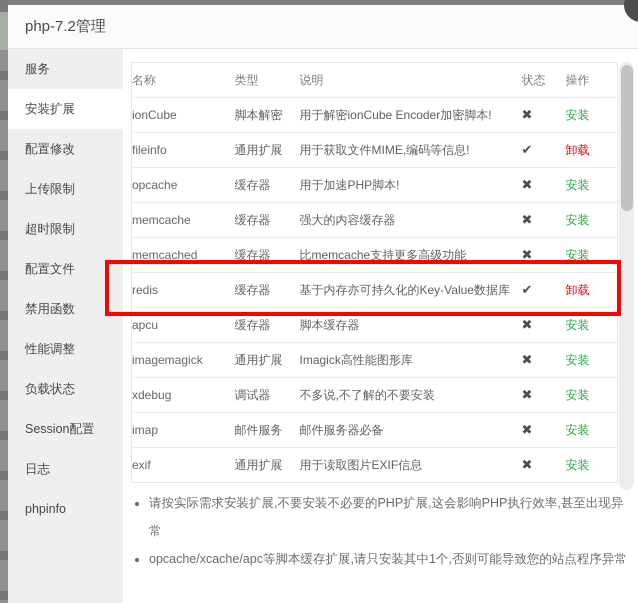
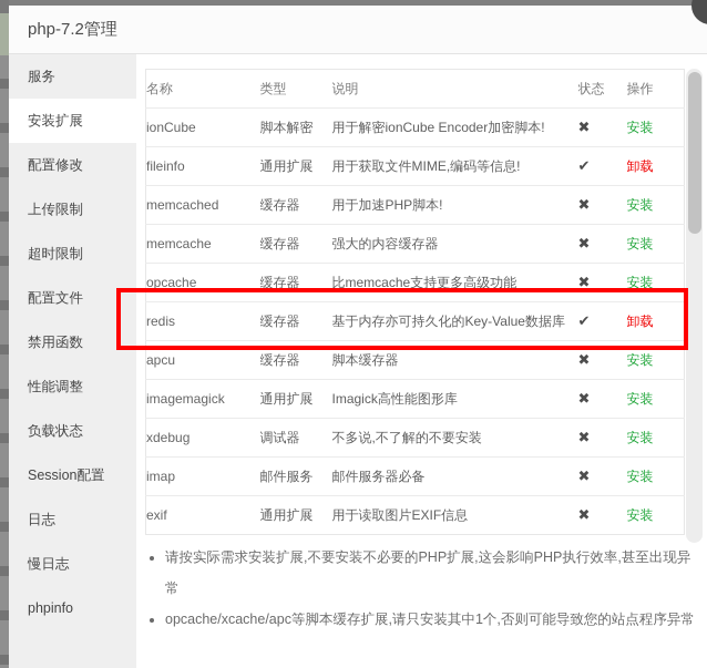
  php-7.2管理
  服务
  安装扩展
  配置修改
  上传限制
  超时限制
  配置文件
  禁用函数
  性能调整
  负载状态
  Session配置
  日志
+ 慢日志
  phpinfo
  名称	类型	说明	状态	操作
  ionCube	脚本解密	用于解密ionCube Encoder加密脚本!	✖	安装
  fileinfo	通用扩展	用于获取文件MIME,编码等信息!	✔	卸载
- opcache	缓存器	用于加速PHP脚本!	✖	安装
+ memcached	缓存器	用于加速PHP脚本!	✖	安装
  memcache	缓存器	强大的内容缓存器	✖	安装
- memcached	缓存器	比memcache支持更多高级功能	✖	安装
+ opcache	缓存器	比memcache支持更多高级功能	✖	安装
  redis	缓存器	基于内存亦可持久化的Key-Value数据库	✔	卸载
  apcu	缓存器	脚本缓存器	✖	安装
  imagemagick	通用扩展	Imagick高性能图形库	✖	安装
  xdebug	调试器	不多说,不了解的不要安装	✖	安装
  imap	邮件服务	邮件服务器必备	✖	安装
  exif	通用扩展	用于读取图片EXIF信息	✖	安装
  请按实际需求安装扩展,不要安装不必要的PHP扩展,这会影响PHP执行效率,甚至出现异常
  opcache/xcache/apc等脚本缓存扩展,请只安装其中1个,否则可能导致您的站点程序异常
